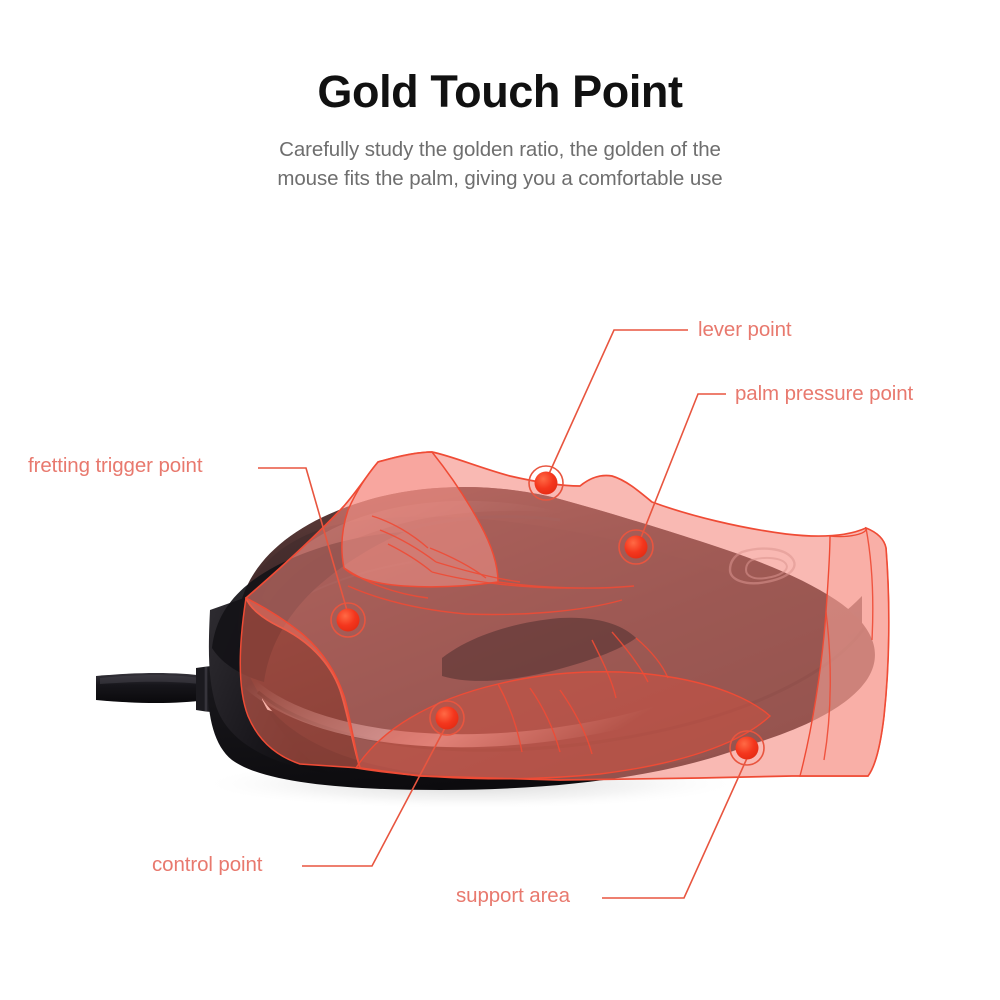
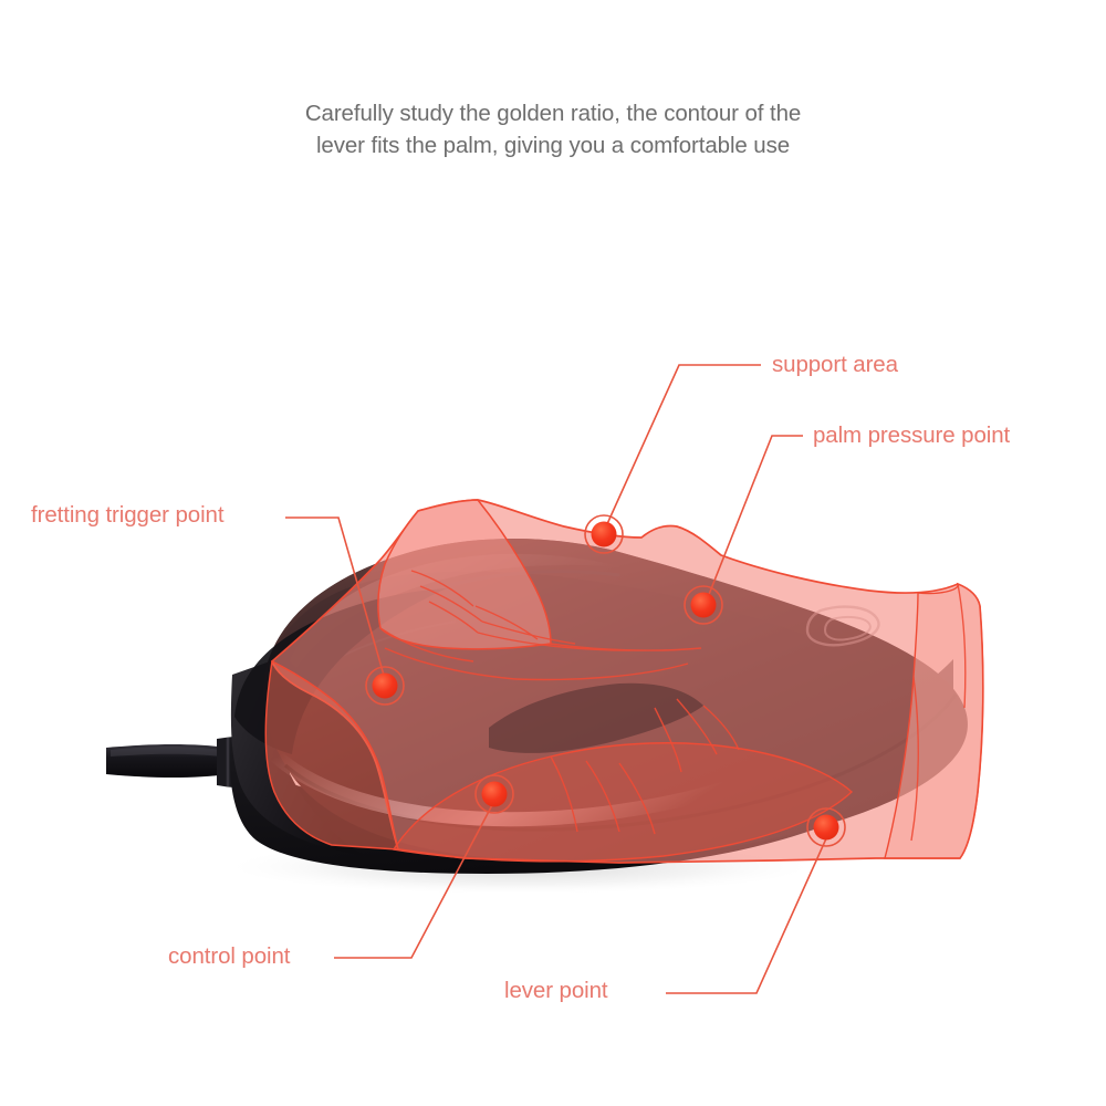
- Gold Touch Point
- Carefully study the golden ratio, the golden of the
+ Carefully study the golden ratio, the contour of the
- mouse fits the palm, giving you a comfortable use
+ lever fits the palm, giving you a comfortable use
  fretting trigger point
- lever point
+ support area
  palm pressure point
  control point
- support area
+ lever point
